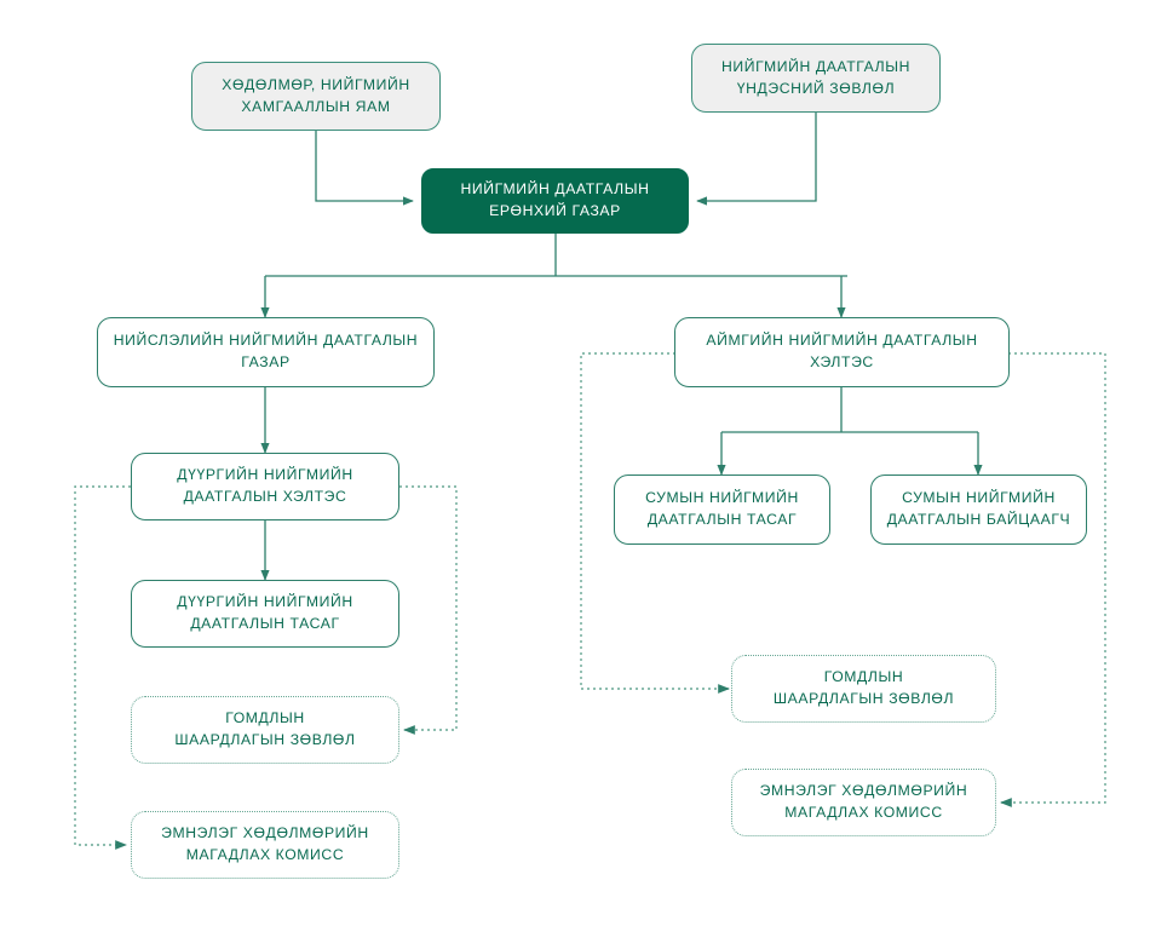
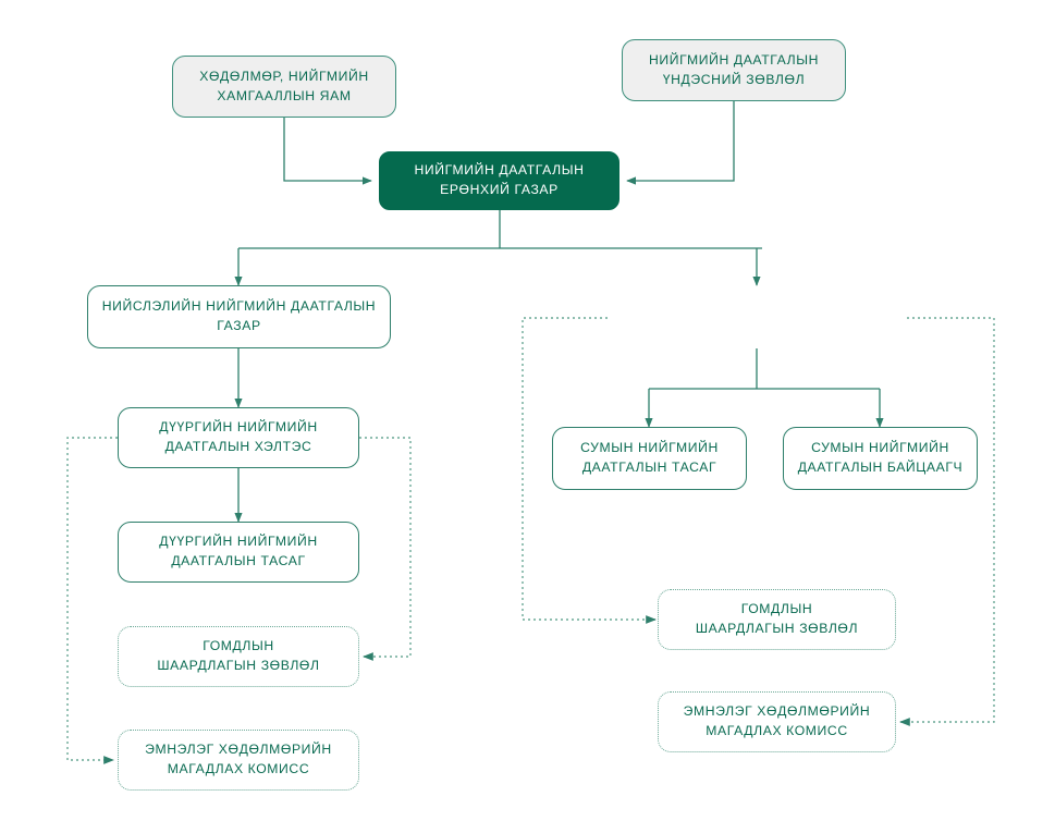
  ХӨДӨЛМӨР, НИЙГМИЙН
  ХАМГААЛЛЫН ЯАМ
  НИЙГМИЙН ДААТГАЛЫН
  ҮНДЭСНИЙ ЗӨВЛӨЛ
  НИЙГМИЙН ДААТГАЛЫН
  ЕРӨНХИЙ ГАЗАР
  НИЙСЛЭЛИЙН НИЙГМИЙН ДААТГАЛЫН
  ГАЗАР
- АЙМГИЙН НИЙГМИЙН ДААТГАЛЫН
- ХЭЛТЭС
  ДҮҮРГИЙН НИЙГМИЙН
  ДААТГАЛЫН ХЭЛТЭС
  ДҮҮРГИЙН НИЙГМИЙН
  ДААТГАЛЫН ТАСАГ
  СУМЫН НИЙГМИЙН
  ДААТГАЛЫН ТАСАГ
  СУМЫН НИЙГМИЙН
  ДААТГАЛЫН БАЙЦААГЧ
  ГОМДЛЫН
  ШААРДЛАГЫН ЗӨВЛӨЛ
  ЭМНЭЛЭГ ХӨДӨЛМӨРИЙН
  МАГАДЛАХ КОМИСС
  ГОМДЛЫН
  ШААРДЛАГЫН ЗӨВЛӨЛ
  ЭМНЭЛЭГ ХӨДӨЛМӨРИЙН
  МАГАДЛАХ КОМИСС
